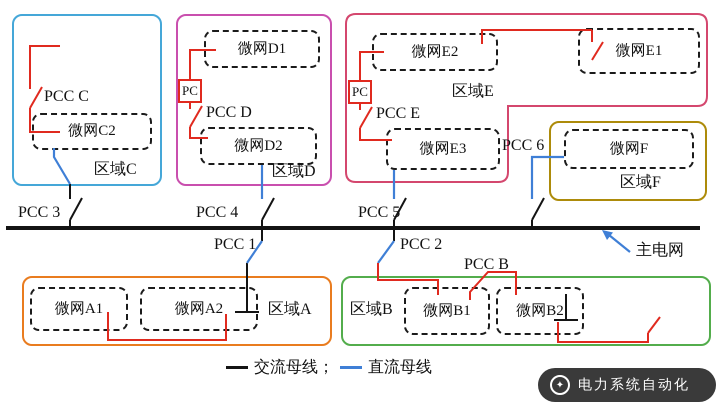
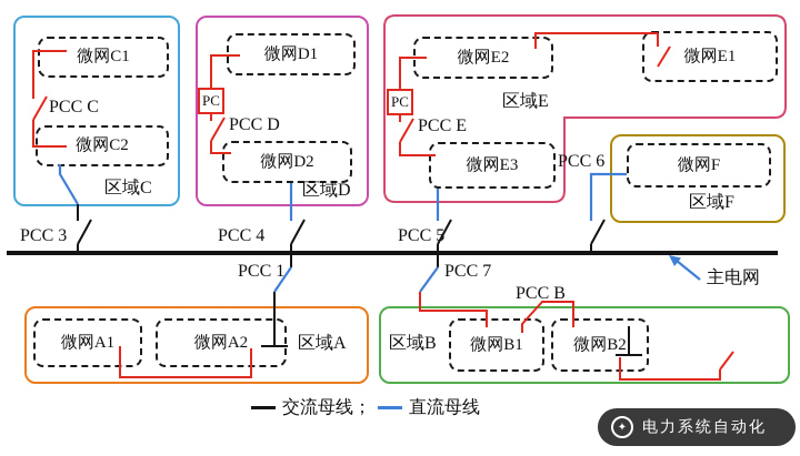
+ 微网C1
  微网C2
  微网D1
  微网D2
  微网E2
  微网E1
  微网E3
  微网F
  微网A1
  微网A2
  微网B1
  微网B2
  PC
  PC
  PCC C
  区域C
  PCC D
  区域D
  PCC E
  区域E
  PCC 6
  区域F
  PCC 3
  PCC 4
  PCC 5
  PCC 1
- PCC 2
+ PCC 7
  PCC B
  主电网
  区域A
  区域B
  交流母线；
  直流母线
  ✦
  电力系统自动化
